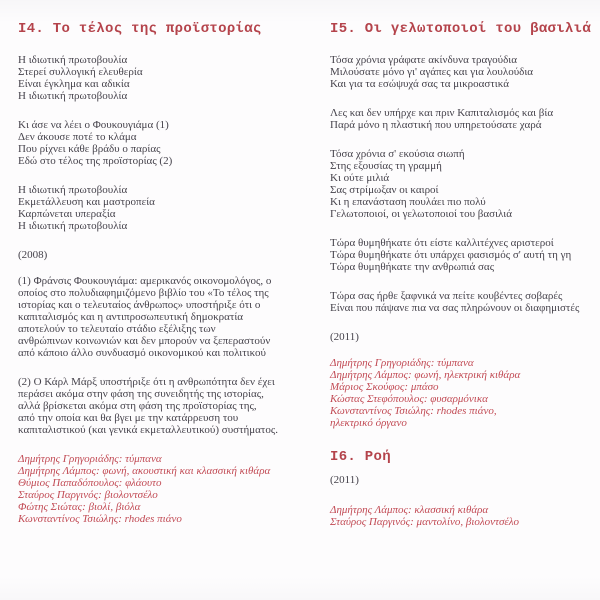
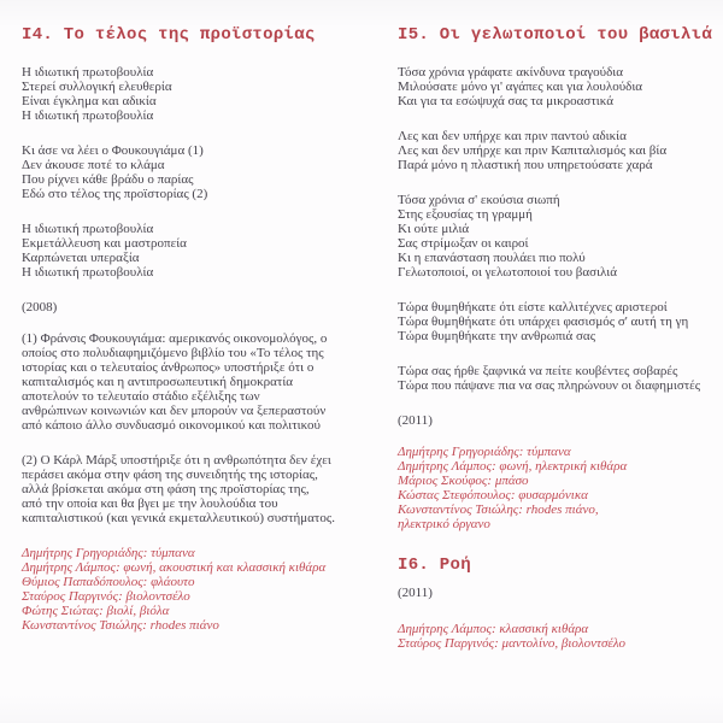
  Ι4. Το τέλος της προϊστορίας
  Η ιδιωτική πρωτοβουλία
  Στερεί συλλογική ελευθερία
  Είναι έγκλημα και αδικία
  Η ιδιωτική πρωτοβουλία
  Κι άσε να λέει ο Φουκουγιάμα (1)
  Δεν άκουσε ποτέ το κλάμα
  Που ρίχνει κάθε βράδυ ο παρίας
  Εδώ στο τέλος της προϊστορίας (2)
  Η ιδιωτική πρωτοβουλία
  Εκμετάλλευση και μαστροπεία
  Καρπώνεται υπεραξία
  Η ιδιωτική πρωτοβουλία
  (2008)
  (1) Φράνσις Φουκουγιάμα: αμερικανός οικονομολόγος, ο
  οποίος στο πολυδιαφημιζόμενο βιβλίο του «Το τέλος της
  ιστορίας και ο τελευταίος άνθρωπος» υποστήριξε ότι ο
  καπιταλισμός και η αντιπροσωπευτική δημοκρατία
  αποτελούν το τελευταίο στάδιο εξέλιξης των
  ανθρώπινων κοινωνιών και δεν μπορούν να ξεπεραστούν
  από κάποιο άλλο συνδυασμό οικονομικού και πολιτικού
  (2) Ο Κάρλ Μάρξ υποστήριξε ότι η ανθρωπότητα δεν έχει
  περάσει ακόμα στην φάση της συνειδητής της ιστορίας,
  αλλά βρίσκεται ακόμα στη φάση της προϊστορίας της,
- από την οποία και θα βγει με την κατάρρευση του
+ από την οποία και θα βγει με την λουλούδια του
  καπιταλιστικού (και γενικά εκμεταλλευτικού) συστήματος.
  Δημήτρης Γρηγοριάδης: τύμπανα
  Δημήτρης Λάμπος: φωνή, ακουστική και κλασσική κιθάρα
  Θύμιος Παπαδόπουλος: φλάουτο
  Σταύρος Παργινός: βιολοντσέλο
  Φώτης Σιώτας: βιολί, βιόλα
  Κωνσταντίνος Τσιώλης: rhodes πιάνο
  Ι5. Οι γελωτοποιοί του βασιλιά
  Τόσα χρόνια γράφατε ακίνδυνα τραγούδια
  Μιλούσατε μόνο γι' αγάπες και για λουλούδια
  Και για τα εσώψυχά σας τα μικροαστικά
+ Λες και δεν υπήρχε και πριν παντού αδικία
  Λες και δεν υπήρχε και πριν Καπιταλισμός και βία
  Παρά μόνο η πλαστική που υπηρετούσατε χαρά
  Τόσα χρόνια σ' εκούσια σιωπή
  Στης εξουσίας τη γραμμή
  Κι ούτε μιλιά
  Σας στρίμωξαν οι καιροί
  Κι η επανάσταση πουλάει πιο πολύ
  Γελωτοποιοί, οι γελωτοποιοί του βασιλιά
  Τώρα θυμηθήκατε ότι είστε καλλιτέχνες αριστεροί
  Τώρα θυμηθήκατε ότι υπάρχει φασισμός σ' αυτή τη γη
  Τώρα θυμηθήκατε την ανθρωπιά σας
  Τώρα σας ήρθε ξαφνικά να πείτε κουβέντες σοβαρές
- Είναι που πάψανε πια να σας πληρώνουν οι διαφημιστές
+ Τώρα που πάψανε πια να σας πληρώνουν οι διαφημιστές
  (2011)
  Δημήτρης Γρηγοριάδης: τύμπανα
  Δημήτρης Λάμπος: φωνή, ηλεκτρική κιθάρα
  Μάριος Σκούφος: μπάσο
  Κώστας Στεφόπουλος: φυσαρμόνικα
  Κωνσταντίνος Τσιώλης: rhodes πιάνο,
  ηλεκτρικό όργανο
  Ι6. Ροή
  (2011)
  Δημήτρης Λάμπος: κλασσική κιθάρα
  Σταύρος Παργινός: μαντολίνο, βιολοντσέλο
